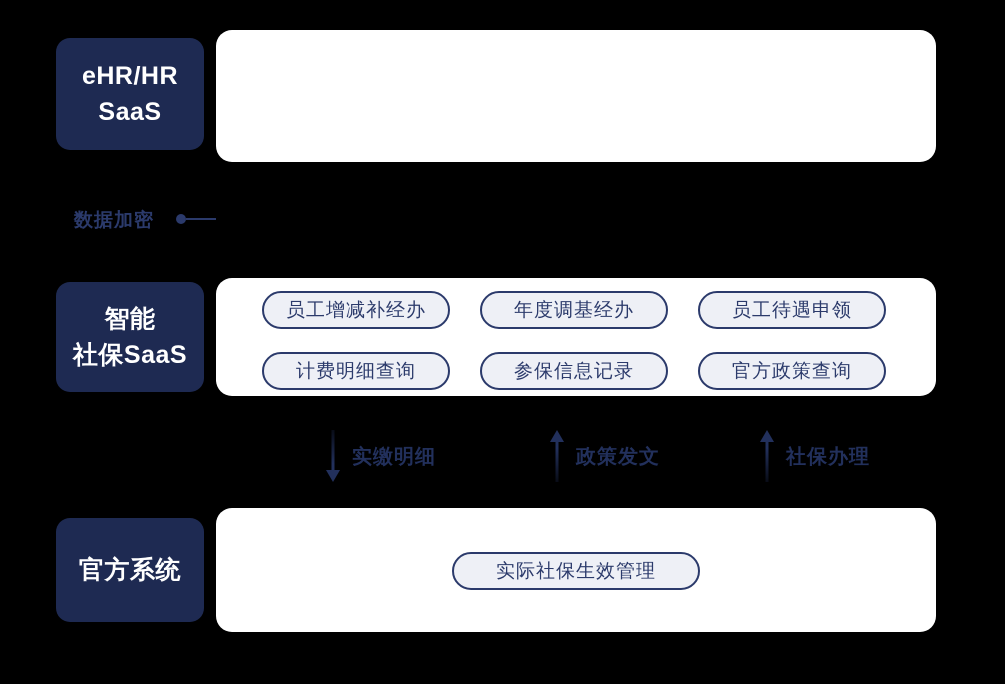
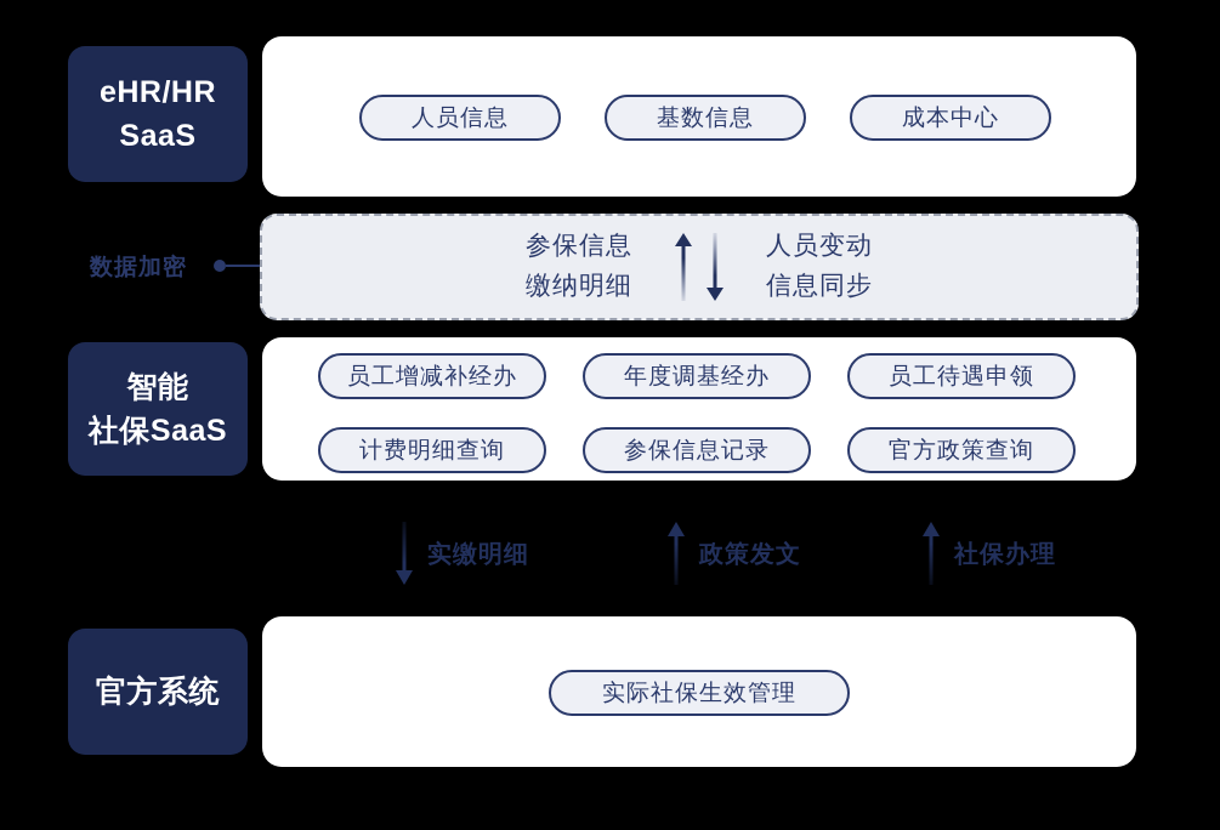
  eHR/HR
  SaaS
+ 人员信息
+ 基数信息
+ 成本中心
+ 参保信息
+ 缴纳明细
+ 人员变动
+ 信息同步
  数据加密
  智能
  社保SaaS
  员工增减补经办
  年度调基经办
  员工待遇申领
  计费明细查询
  参保信息记录
  官方政策查询
  实缴明细
  政策发文
  社保办理
  官方系统
  实际社保生效管理
